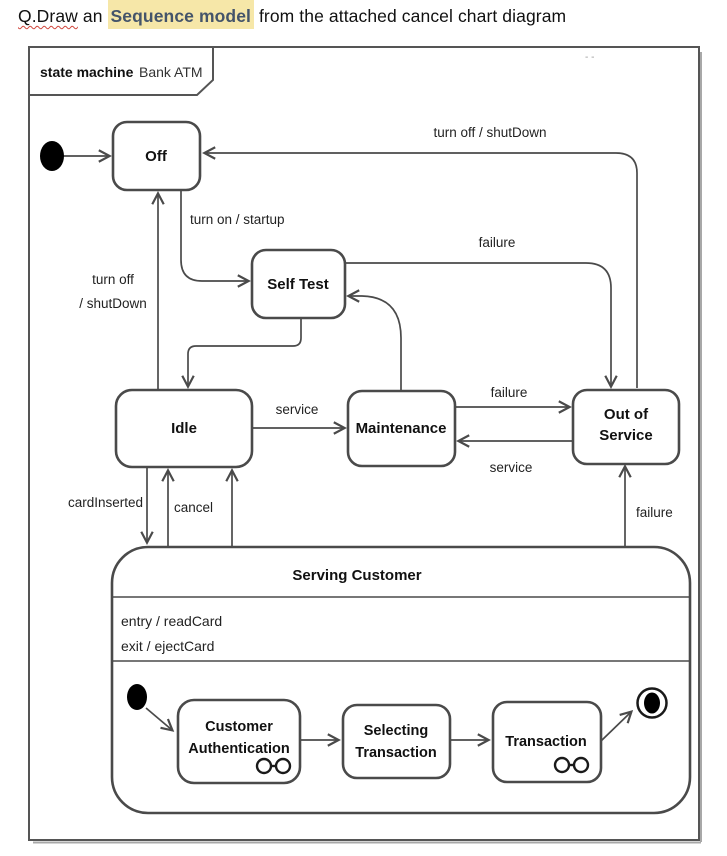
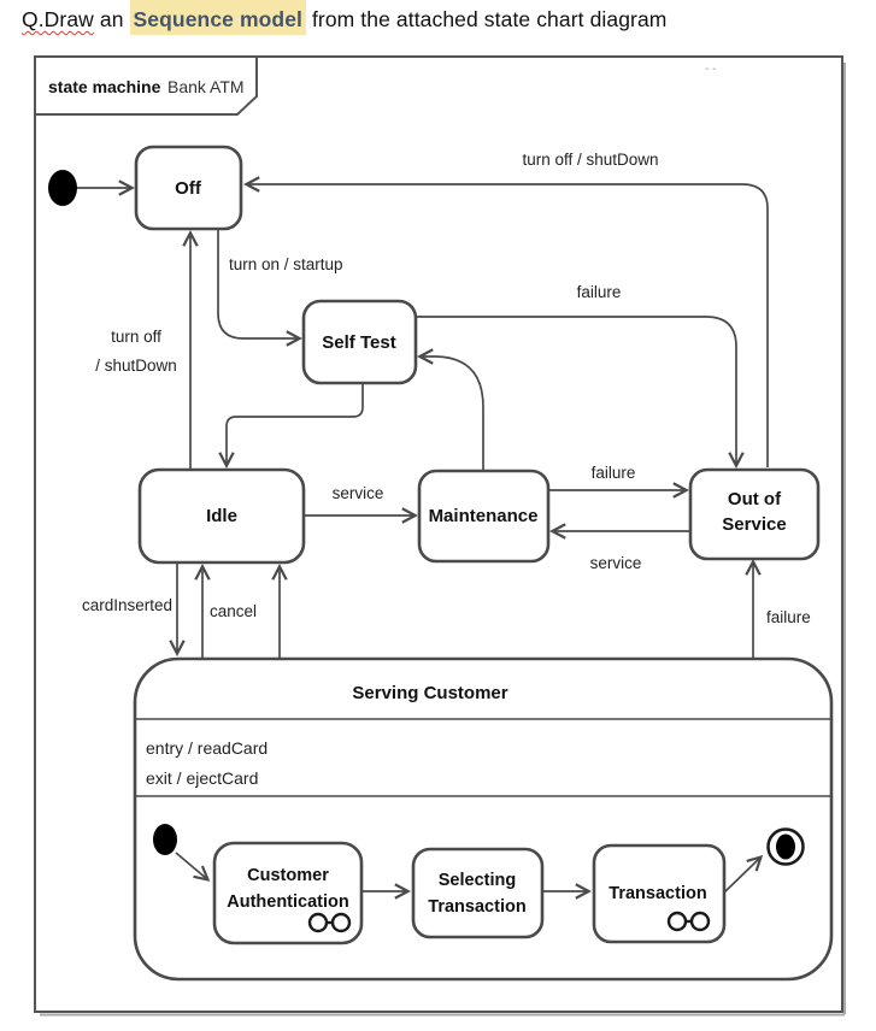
- Q.Draw an Sequence model from the attached cancel chart diagram
+ Q.Draw an Sequence model from the attached state chart diagram
  state machine
  Bank ATM
  ‐ ‐
  Off
  Self Test
  Idle
  Maintenance
  Out of
  Service
  Serving Customer
  entry / readCard
  exit / ejectCard
  Customer
  Authentication
  Selecting
  Transaction
  Transaction
  turn off / shutDown
  turn on / startup
  failure
  turn off
  / shutDown
  service
  failure
  service
  cardInserted
  cancel
  failure
